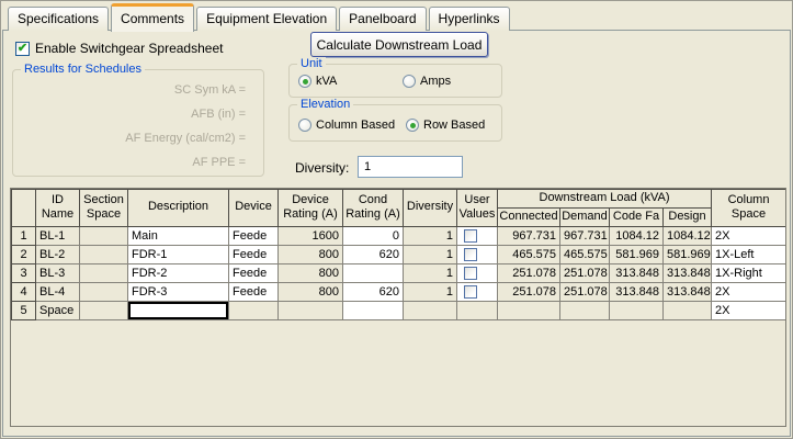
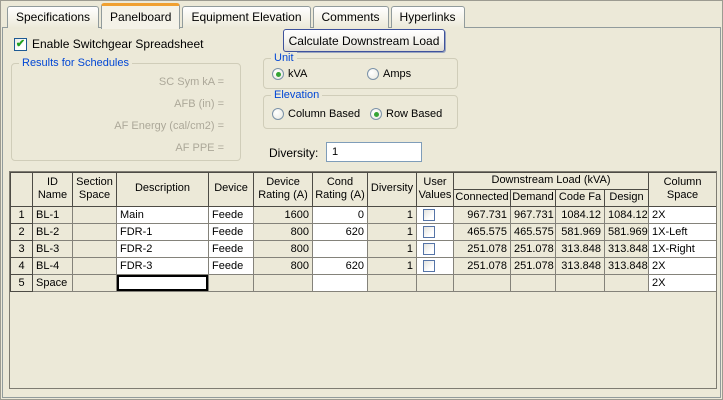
  Specifications
- Comments
+ Panelboard
  Equipment Elevation
- Panelboard
+ Comments
  Hyperlinks
  ✔
  Enable Switchgear Spreadsheet
  Results for Schedules
  SC Sym kA =
  AFB (in) =
  AF Energy (cal/cm2) =
  AF PPE =
  Calculate Downstream Load
  Unit
  kVA
  Amps
  Elevation
  Column Based
  Row Based
  Diversity:
  1
  	ID Name	Section Space	Description	Device	Device Rating (A)	Cond Rating (A)	Diversity	User Values	Downstream Load (kVA)	Column Space
  Connected	Demand	Code Fa	Design
  1	BL-1		Main	Feede	1600	0	1		967.731	967.731	1084.12	1084.12	2X
  2	BL-2		FDR-1	Feede	800	620	1		465.575	465.575	581.969	581.969	1X-Left
  3	BL-3		FDR-2	Feede	800		1		251.078	251.078	313.848	313.848	1X-Right
  4	BL-4		FDR-3	Feede	800	620	1		251.078	251.078	313.848	313.848	2X
  5	Space												2X
